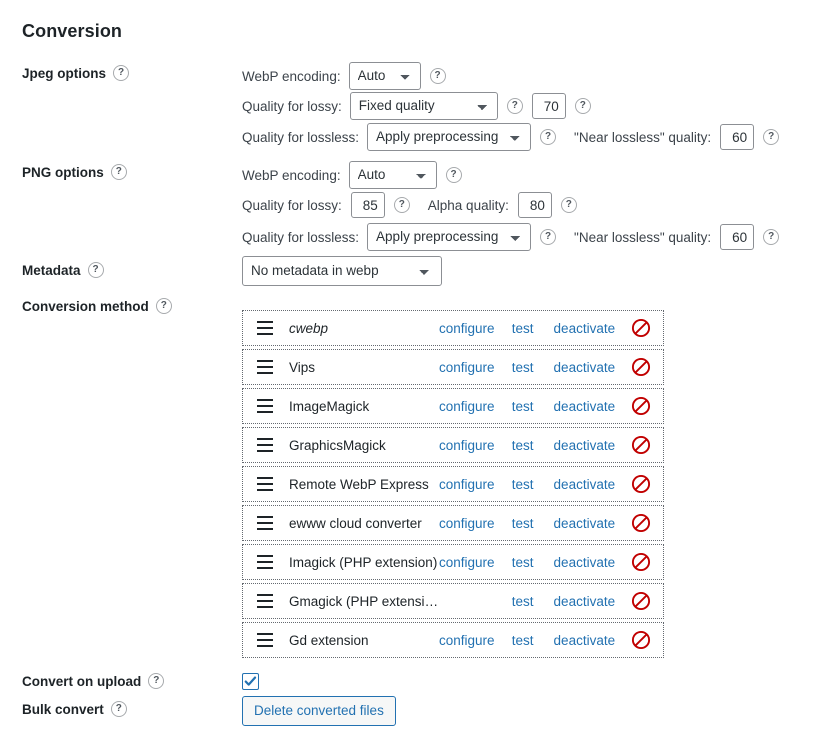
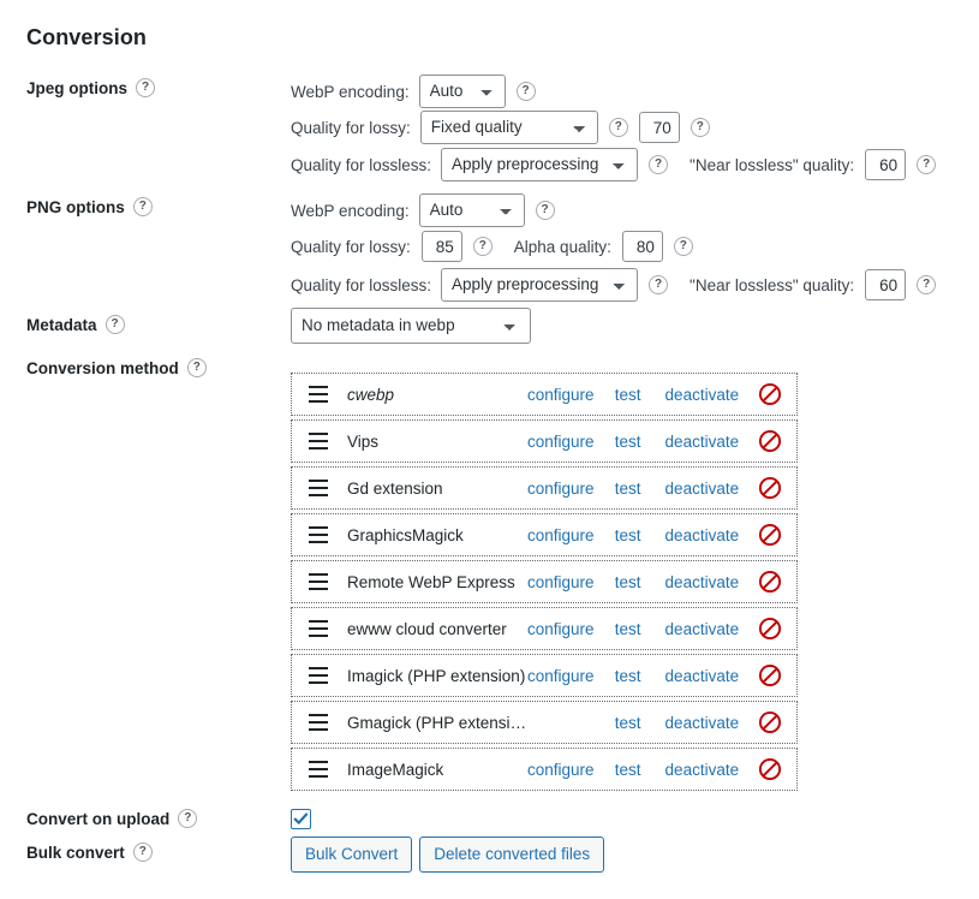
  Conversion
  Jpeg options
  ?
  WebP encoding:
  Auto
  ?
  Quality for lossy:
  Fixed quality
  ?
  70
  ?
  Quality for lossless:
  Apply preprocessing
  ?
  "Near lossless" quality:
  60
  ?
  PNG options
  ?
  WebP encoding:
  Auto
  ?
  Quality for lossy:
  85
  ?
  Alpha quality:
  80
  ?
  Quality for lossless:
  Apply preprocessing
  ?
  "Near lossless" quality:
  60
  ?
  Metadata
  ?
  No metadata in webp
  Conversion method
  ?
  cwebp
  configure
  test
  deactivate
  Vips
  configure
  test
  deactivate
- ImageMagick
+ Gd extension
  configure
  test
  deactivate
  GraphicsMagick
  configure
  test
  deactivate
  Remote WebP Express
  configure
  test
  deactivate
  ewww cloud converter
  configure
  test
  deactivate
  Imagick (PHP extension)
  configure
  test
  deactivate
  Gmagick (PHP extension
  test
  deactivate
- Gd extension
+ ImageMagick
  configure
  test
  deactivate
  Convert on upload
  ?
  Bulk convert
  ?
+ Bulk Convert
  Delete converted files
